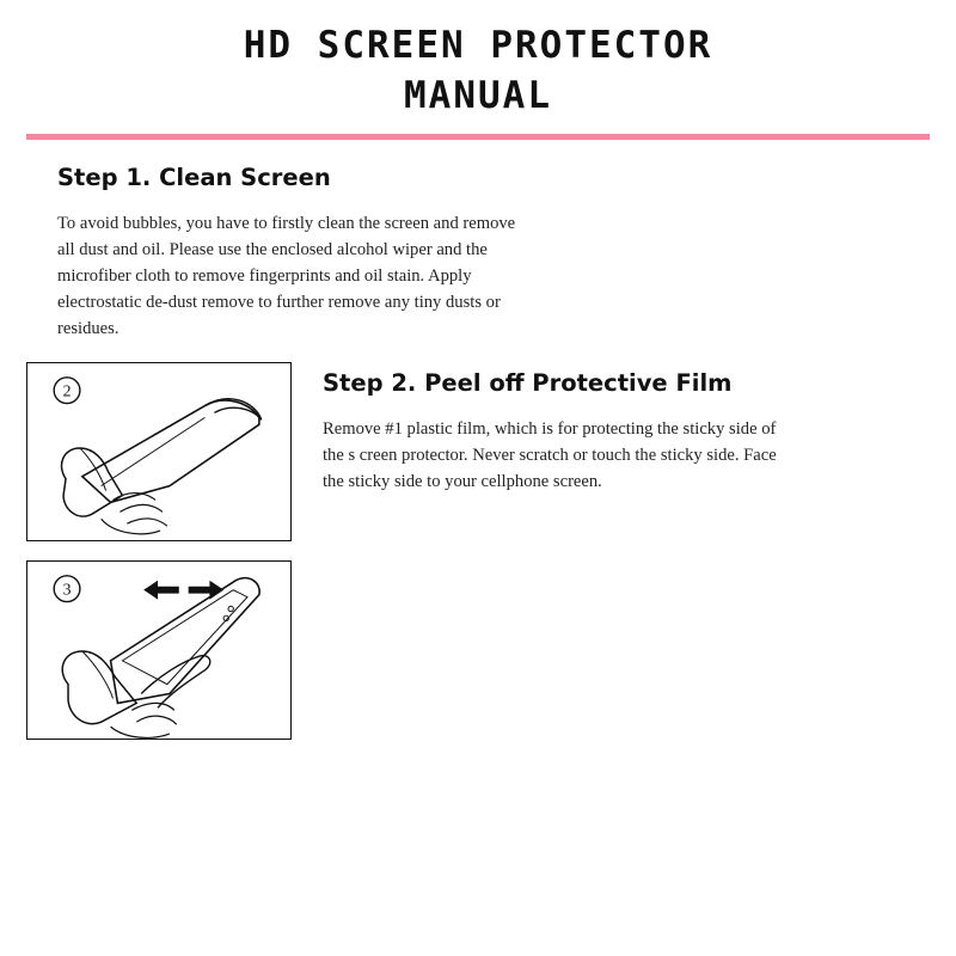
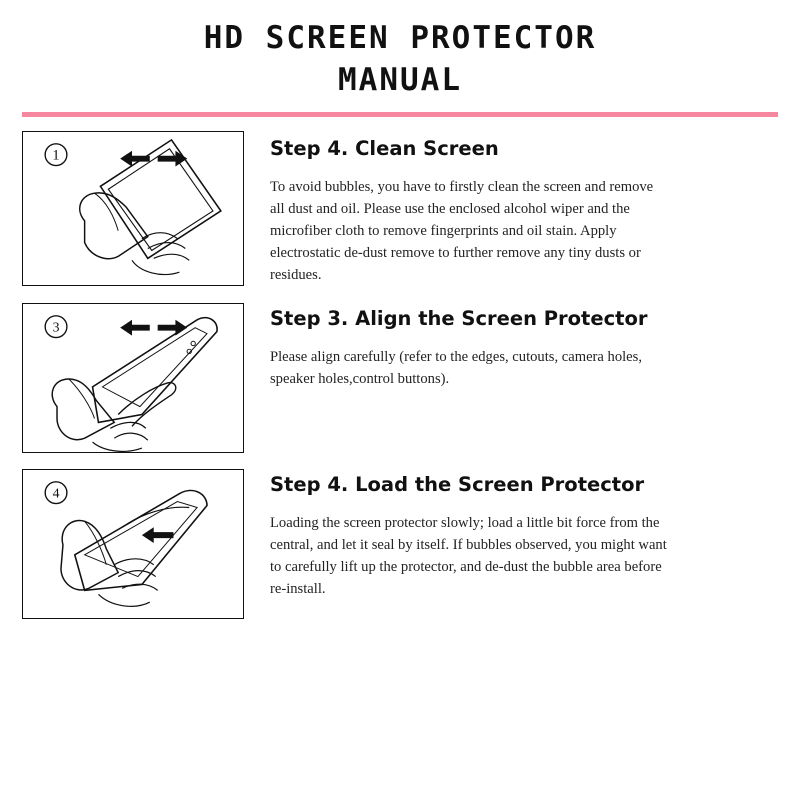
  HD SCREEN PROTECTOR
  MANUAL
+ 1
- Step 1. Clean Screen
+ Step 4. Clean Screen
  To avoid bubbles, you have to firstly clean the screen and remove all dust and oil. Please use the enclosed alcohol wiper and the microfiber cloth to remove fingerprints and oil stain. Apply electrostatic de-dust remove to further remove any tiny dusts or residues.
- 2
- Step 2. Peel off Protective Film
- Remove #1 plastic film, which is for protecting the sticky side of the s creen protector. Never scratch or touch the sticky side. Face the sticky side to your cellphone screen.
  3
+ Step 3. Align the Screen Protector
+ Please align carefully (refer to the edges, cutouts, camera holes, speaker holes,control buttons).
+ 4
+ Step 4. Load the Screen Protector
+ Loading the screen protector slowly; load a little bit force from the central, and let it seal by itself. If bubbles observed, you might want to carefully lift up the protector, and de-dust the bubble area before re-install.
